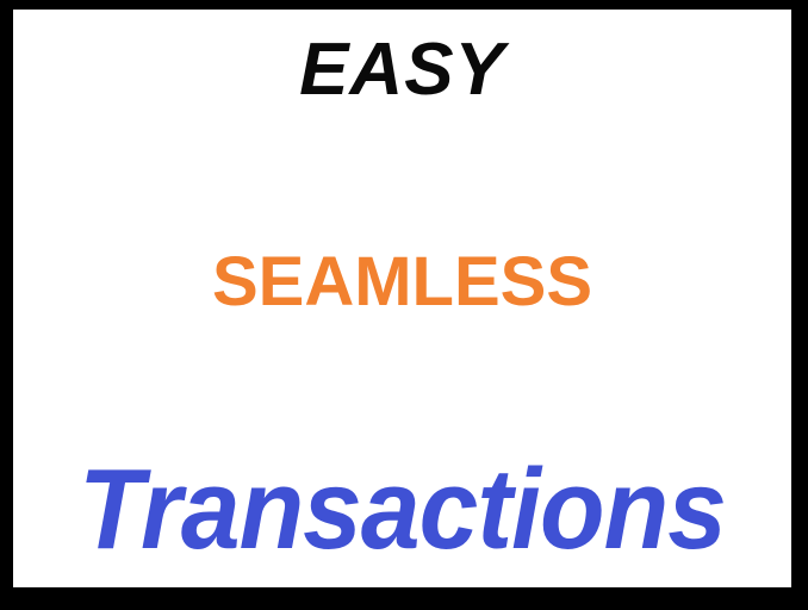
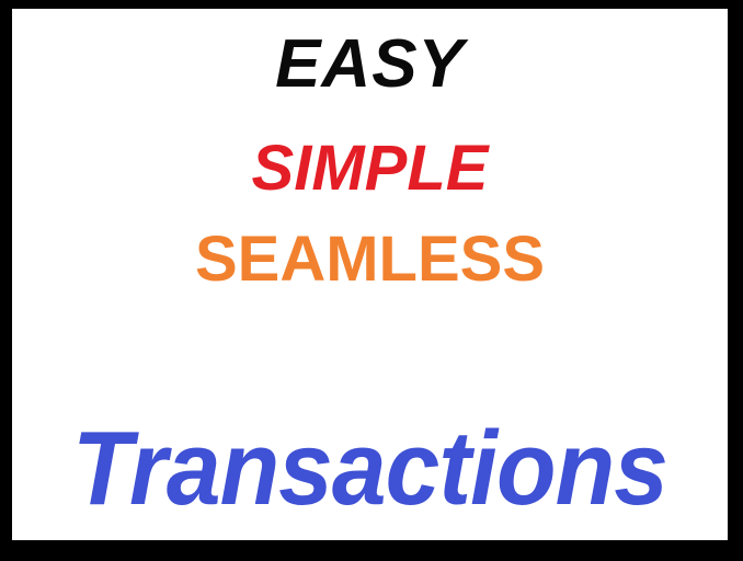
  EASY
+ SIMPLE
  SEAMLESS
  Transactions
